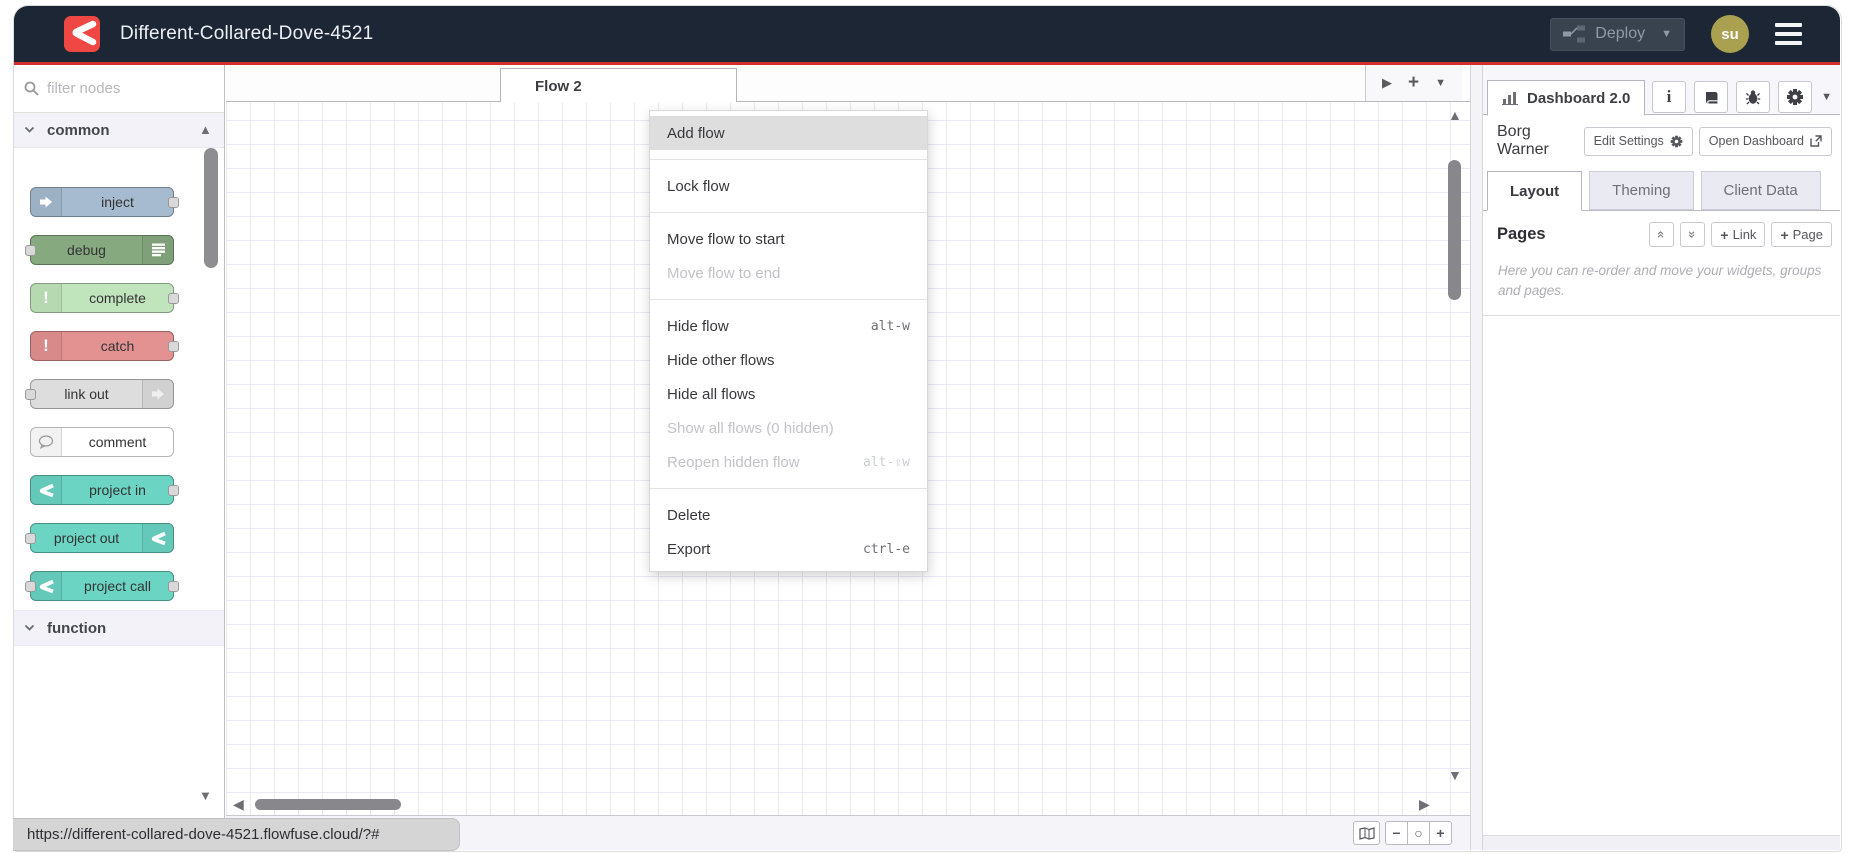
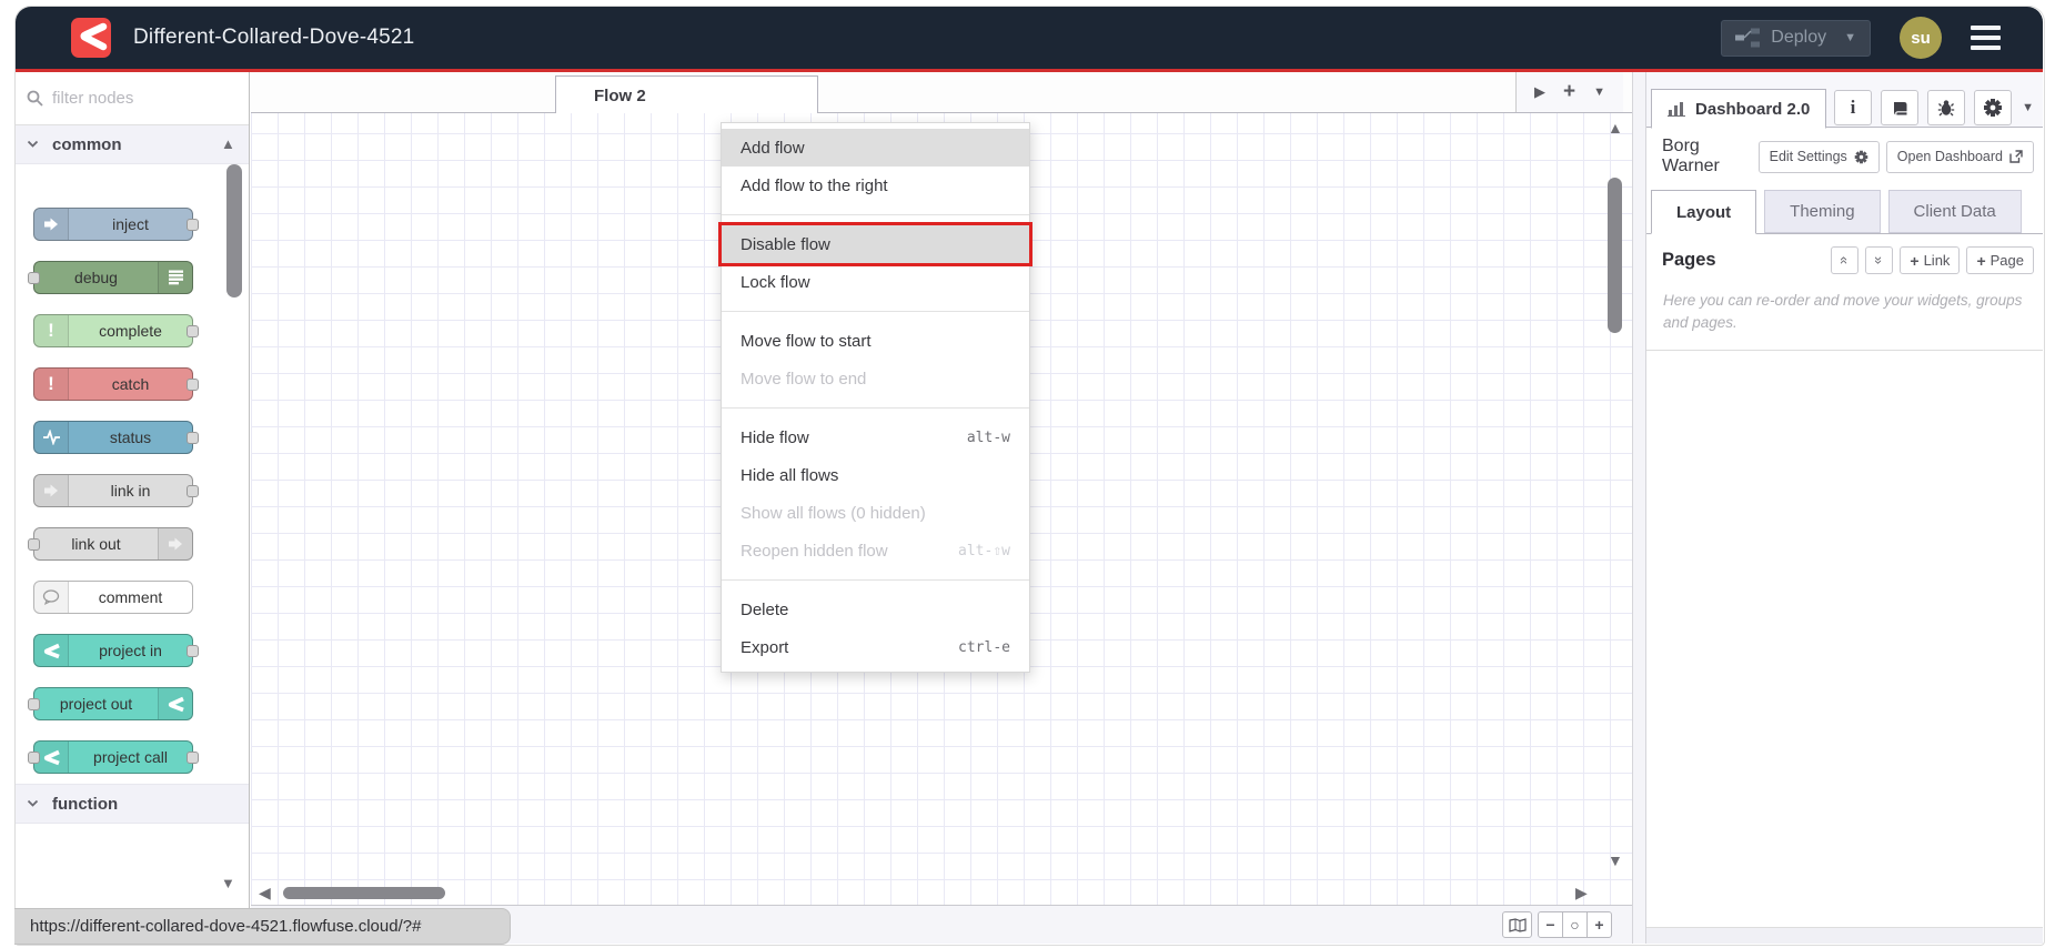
  Different-Collared-Dove-4521
  Deploy
  ▼
  su
  filter nodes
  common
  inject
  debug
  !
  complete
  !
  catch
+ status
+ link in
  link out
  comment
  project in
  project out
  project call
  function
  ▲
  ▼
  Flow 2
  ▶
  +
  ▼
  ▲
  ▼
  ◀
  ▶
  −
  ○
  +
  Dashboard 2.0
  i
  ▼
  Borg Warner
  Edit Settings
  Open Dashboard
  Layout
  Theming
  Client Data
  Pages
  +
  Link
  +
  Page
  Here you can re-order and move your widgets, groups and pages.
  Add flow
+ Add flow to the right
+ Disable flow
  Lock flow
  Move flow to start
  Move flow to end
  Hide flow
  alt-w
- Hide other flows
  Hide all flows
  Show all flows (0 hidden)
  Reopen hidden flow
  alt-⇧w
  Delete
  Export
  ctrl-e
  https://different-collared-dove-4521.flowfuse.cloud/?#
